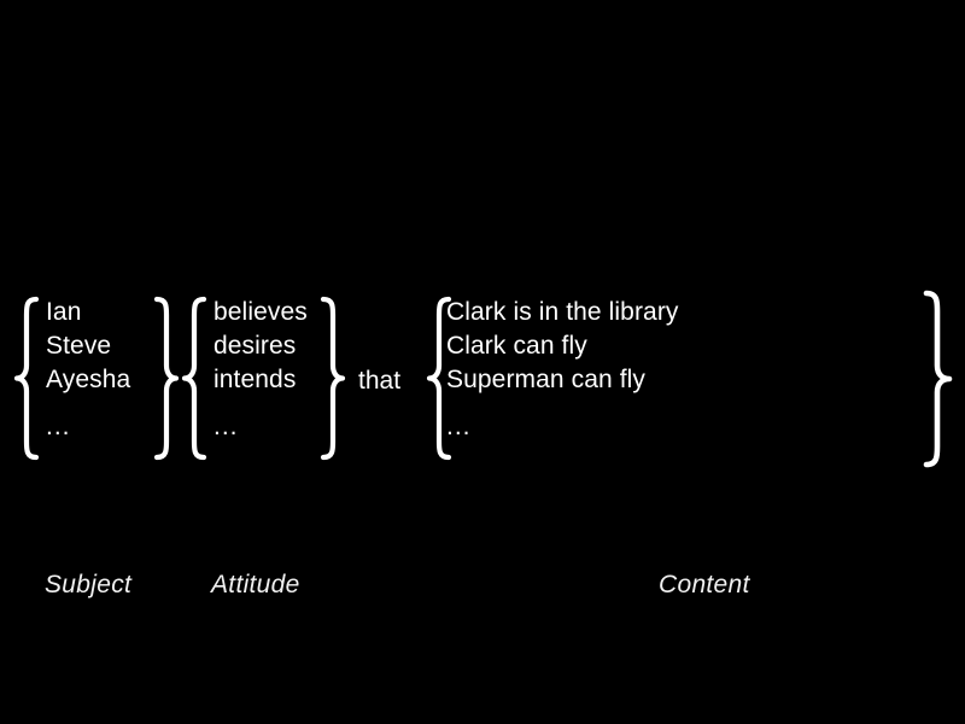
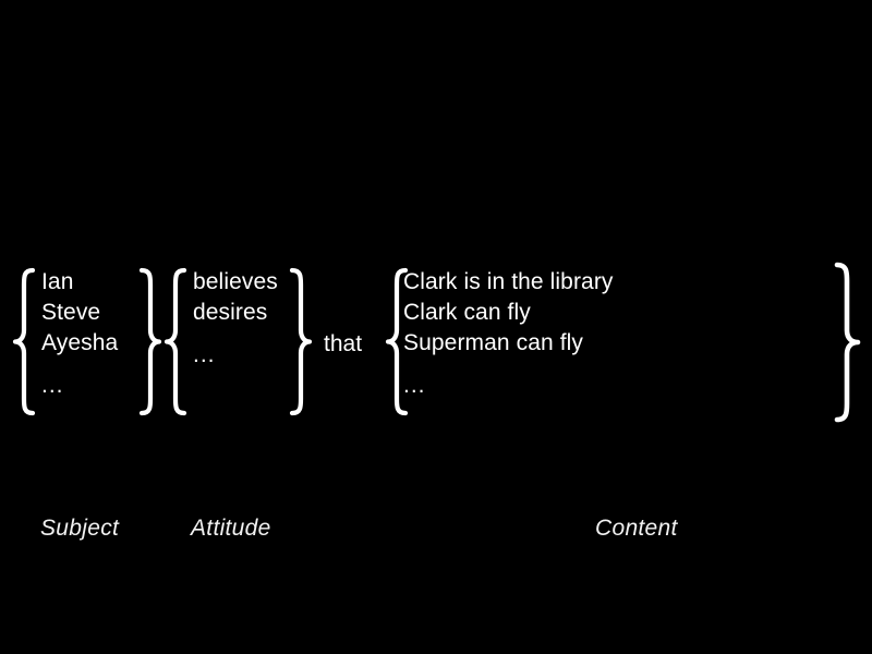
  Ian
  Steve
  Ayesha
  ...
  believes
  desires
- intends
  ...
  Clark is in the library
  Clark can fly
  Superman can fly
  ...
  that
  Subject
  Attitude
  Content
